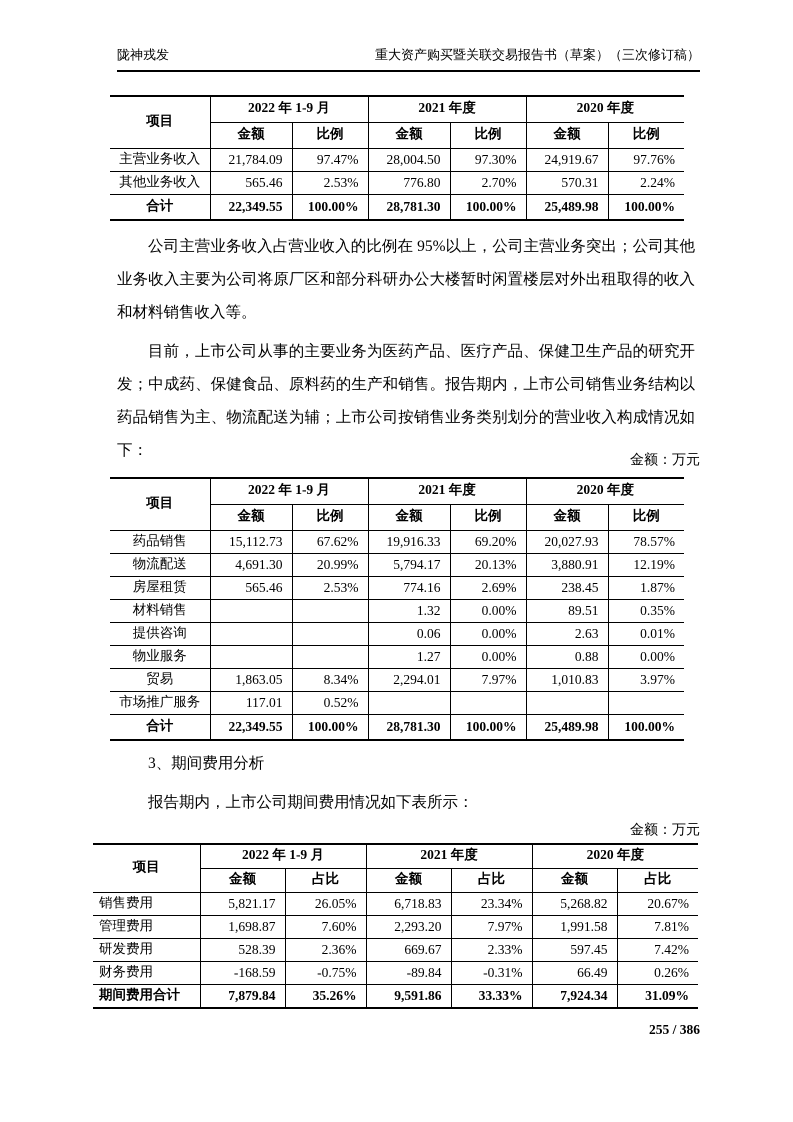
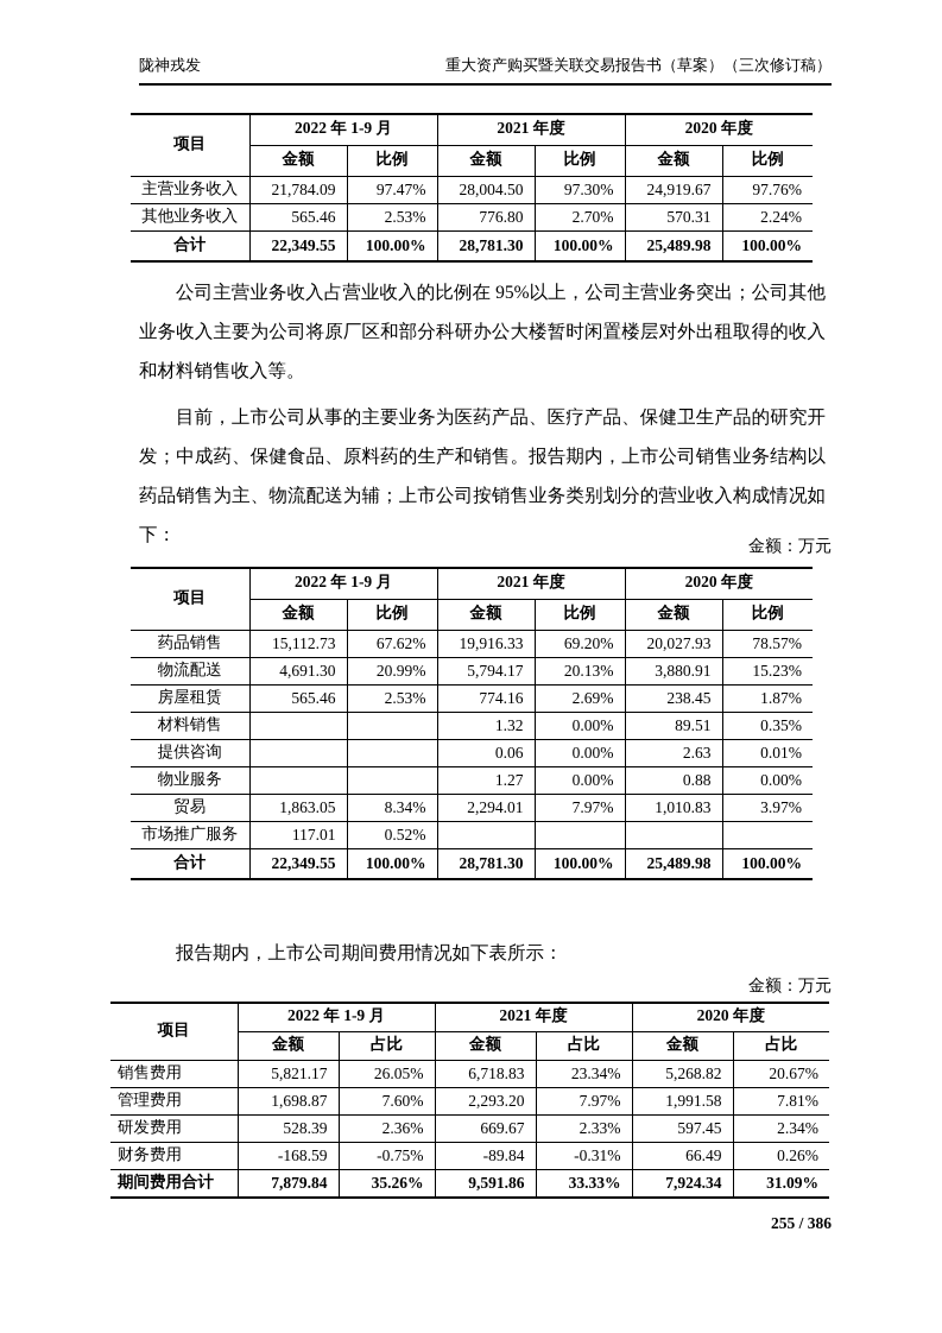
  陇神戎发
  重大资产购买暨关联交易报告书（草案）（三次修订稿）
  项目	2022 年 1-9 月	2021 年度	2020 年度
  金额	比例	金额	比例	金额	比例
  主营业务收入	21,784.09	97.47%	28,004.50	97.30%	24,919.67	97.76%
  其他业务收入	565.46	2.53%	776.80	2.70%	570.31	2.24%
  合计	22,349.55	100.00%	28,781.30	100.00%	25,489.98	100.00%
  公司主营业务收入占营业收入的比例在 95%以上，公司主营业务突出；公司其他业务收入主要为公司将原厂区和部分科研办公大楼暂时闲置楼层对外出租取得的收入和材料销售收入等。
  目前，上市公司从事的主要业务为医药产品、医疗产品、保健卫生产品的研究开发；中成药、保健食品、原料药的生产和销售。报告期内，上市公司销售业务结构以药品销售为主、物流配送为辅；上市公司按销售业务类别划分的营业收入构成情况如下：
  金额：万元
  项目	2022 年 1-9 月	2021 年度	2020 年度
  金额	比例	金额	比例	金额	比例
  药品销售	15,112.73	67.62%	19,916.33	69.20%	20,027.93	78.57%
- 物流配送	4,691.30	20.99%	5,794.17	20.13%	3,880.91	12.19%
+ 物流配送	4,691.30	20.99%	5,794.17	20.13%	3,880.91	15.23%
  房屋租赁	565.46	2.53%	774.16	2.69%	238.45	1.87%
  材料销售			1.32	0.00%	89.51	0.35%
  提供咨询			0.06	0.00%	2.63	0.01%
  物业服务			1.27	0.00%	0.88	0.00%
  贸易	1,863.05	8.34%	2,294.01	7.97%	1,010.83	3.97%
  市场推广服务	117.01	0.52%
  合计	22,349.55	100.00%	28,781.30	100.00%	25,489.98	100.00%
- 3、期间费用分析
  报告期内，上市公司期间费用情况如下表所示：
  金额：万元
  项目	2022 年 1-9 月	2021 年度	2020 年度
  金额	占比	金额	占比	金额	占比
  销售费用	5,821.17	26.05%	6,718.83	23.34%	5,268.82	20.67%
  管理费用	1,698.87	7.60%	2,293.20	7.97%	1,991.58	7.81%
- 研发费用	528.39	2.36%	669.67	2.33%	597.45	7.42%
+ 研发费用	528.39	2.36%	669.67	2.33%	597.45	2.34%
  财务费用	-168.59	-0.75%	-89.84	-0.31%	66.49	0.26%
  期间费用合计	7,879.84	35.26%	9,591.86	33.33%	7,924.34	31.09%
  255 / 386
